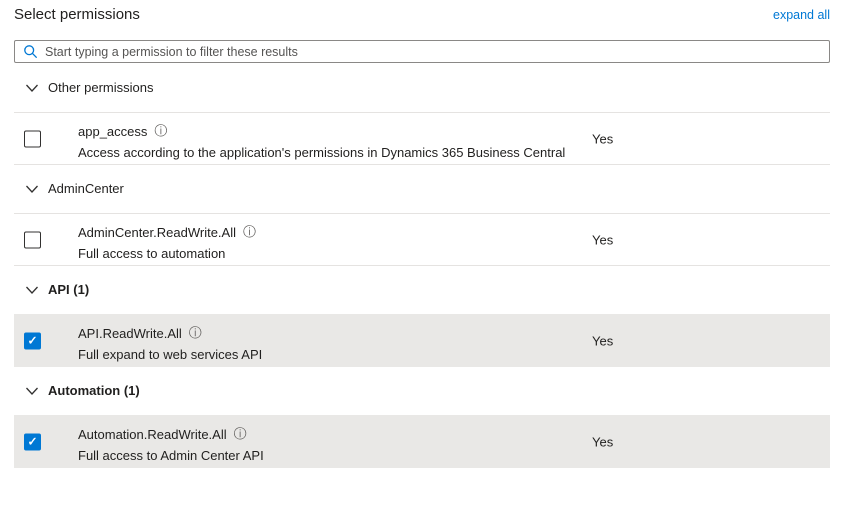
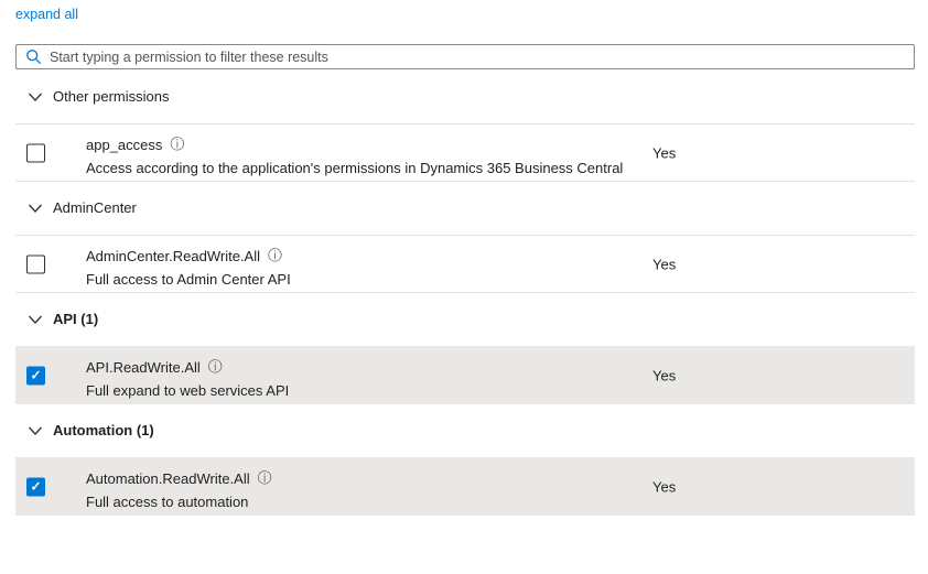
- Select permissions
  expand all
  Start typing a permission to filter these results
  Other permissions
  app_access
  ⓘ
  Access according to the application's permissions in Dynamics 365 Business Central
  Yes
  AdminCenter
  AdminCenter.ReadWrite.All
  ⓘ
- Full access to automation
+ Full access to Admin Center API
  Yes
  API (1)
  ✓
  API.ReadWrite.All
  ⓘ
  Full expand to web services API
  Yes
  Automation (1)
  ✓
  Automation.ReadWrite.All
  ⓘ
- Full access to Admin Center API
+ Full access to automation
  Yes
